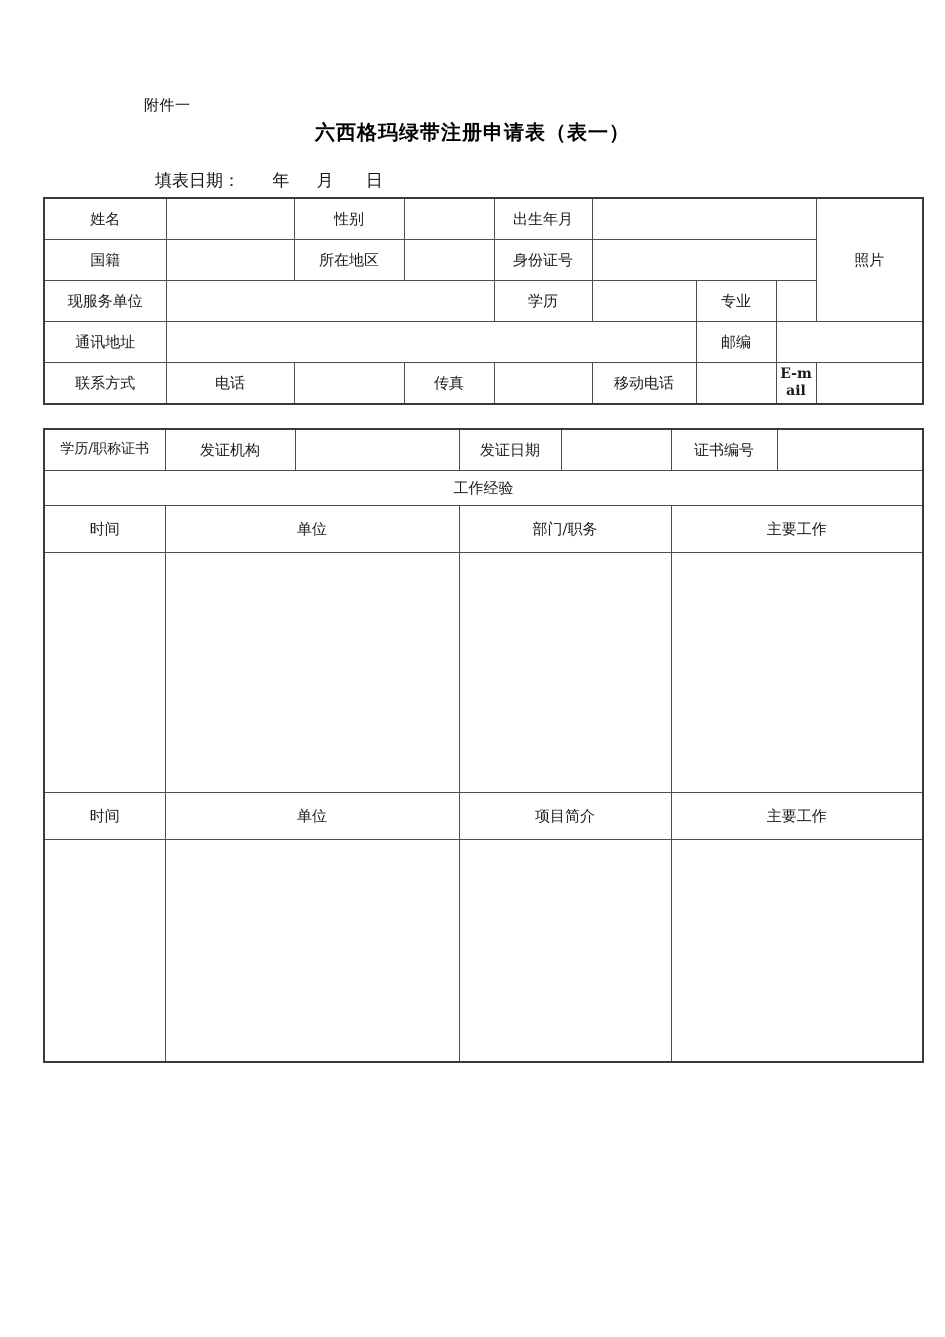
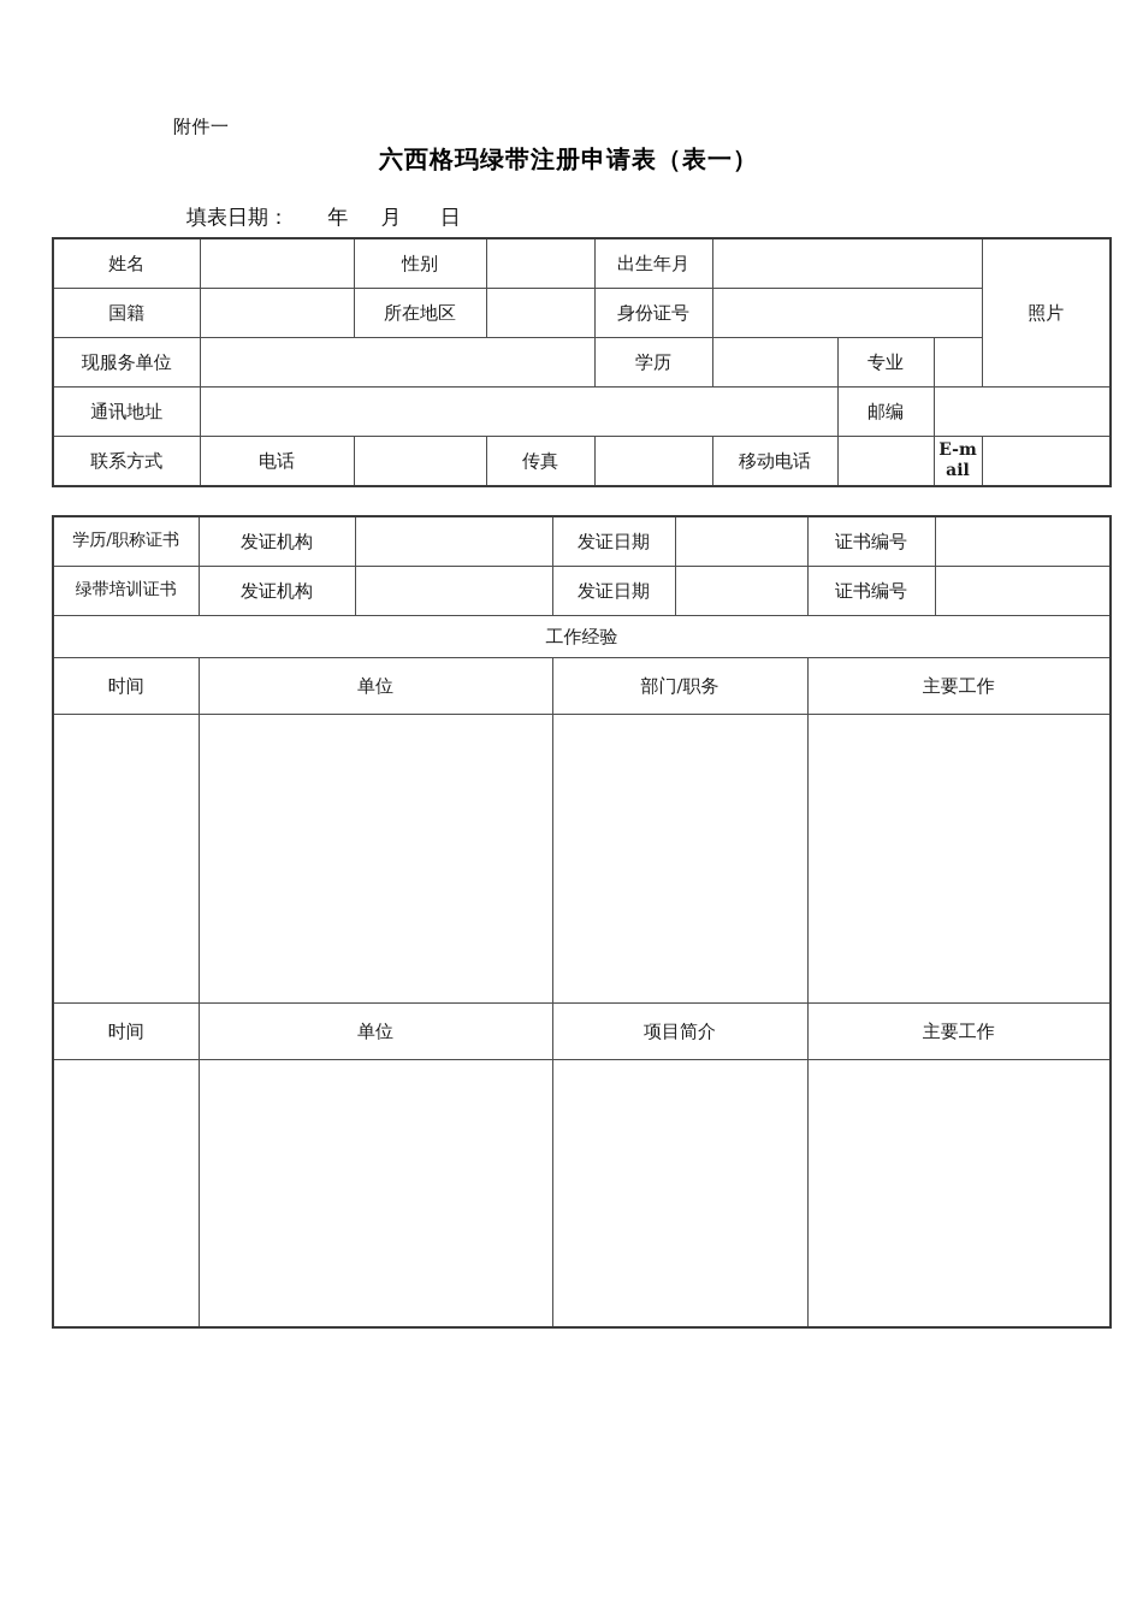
  附件一
  六西格玛绿带注册申请表（表一）
  填表日期： 年 月 日
  姓名		性别		出生年月		照片
  国籍		所在地区		身份证号
  现服务单位		学历		专业
  通讯地址		邮编
  联系方式	电话		传真		移动电话		E-mail
  学历/职称证书	发证机构		发证日期		证书编号
+ 绿带培训证书	发证机构		发证日期		证书编号
  工作经验
  时间	单位	部门/职务	主要工作
  时间	单位	项目简介	主要工作
